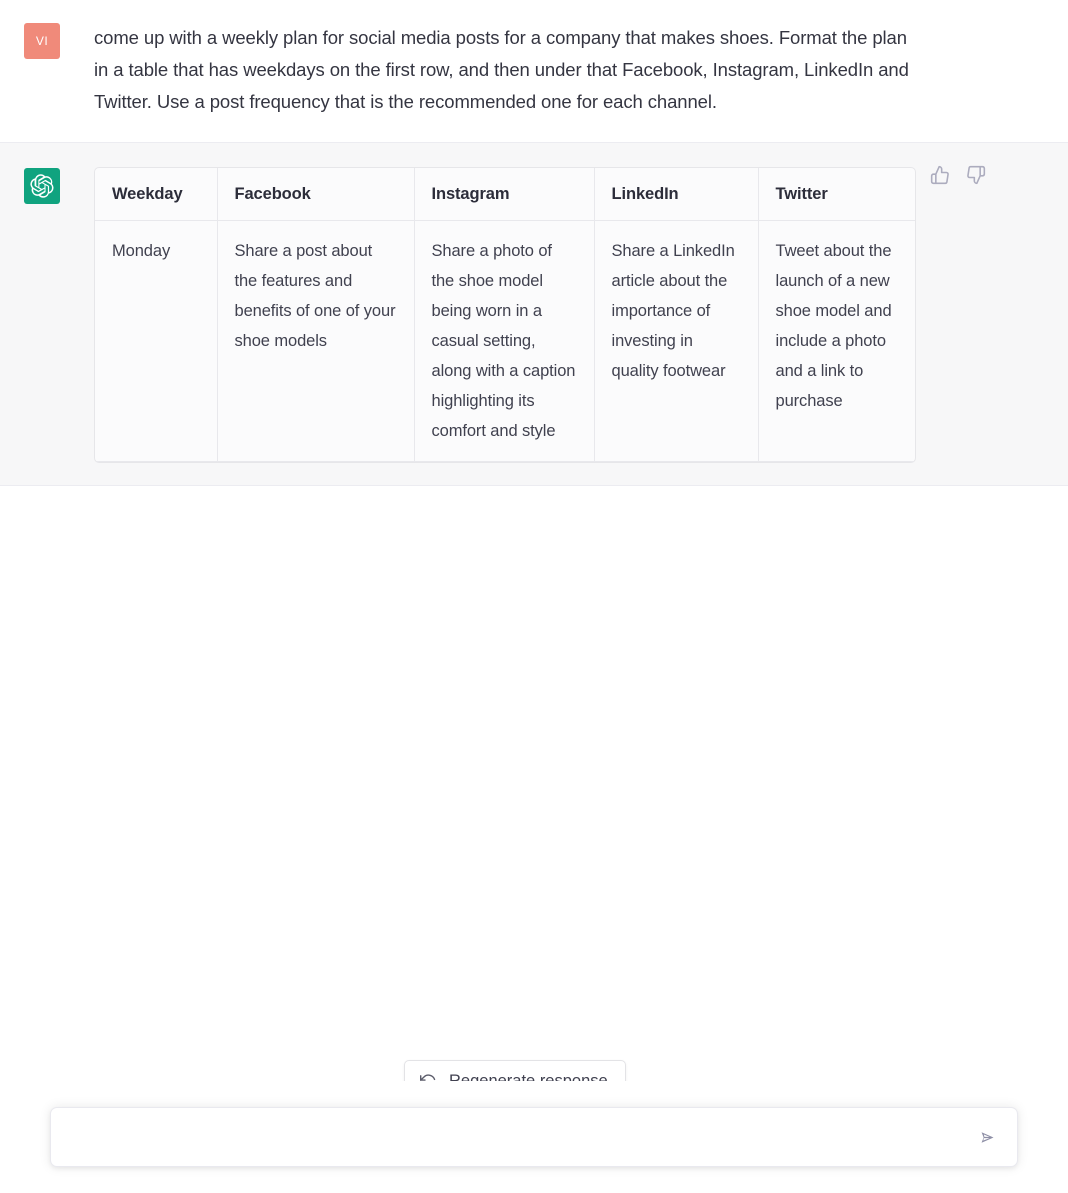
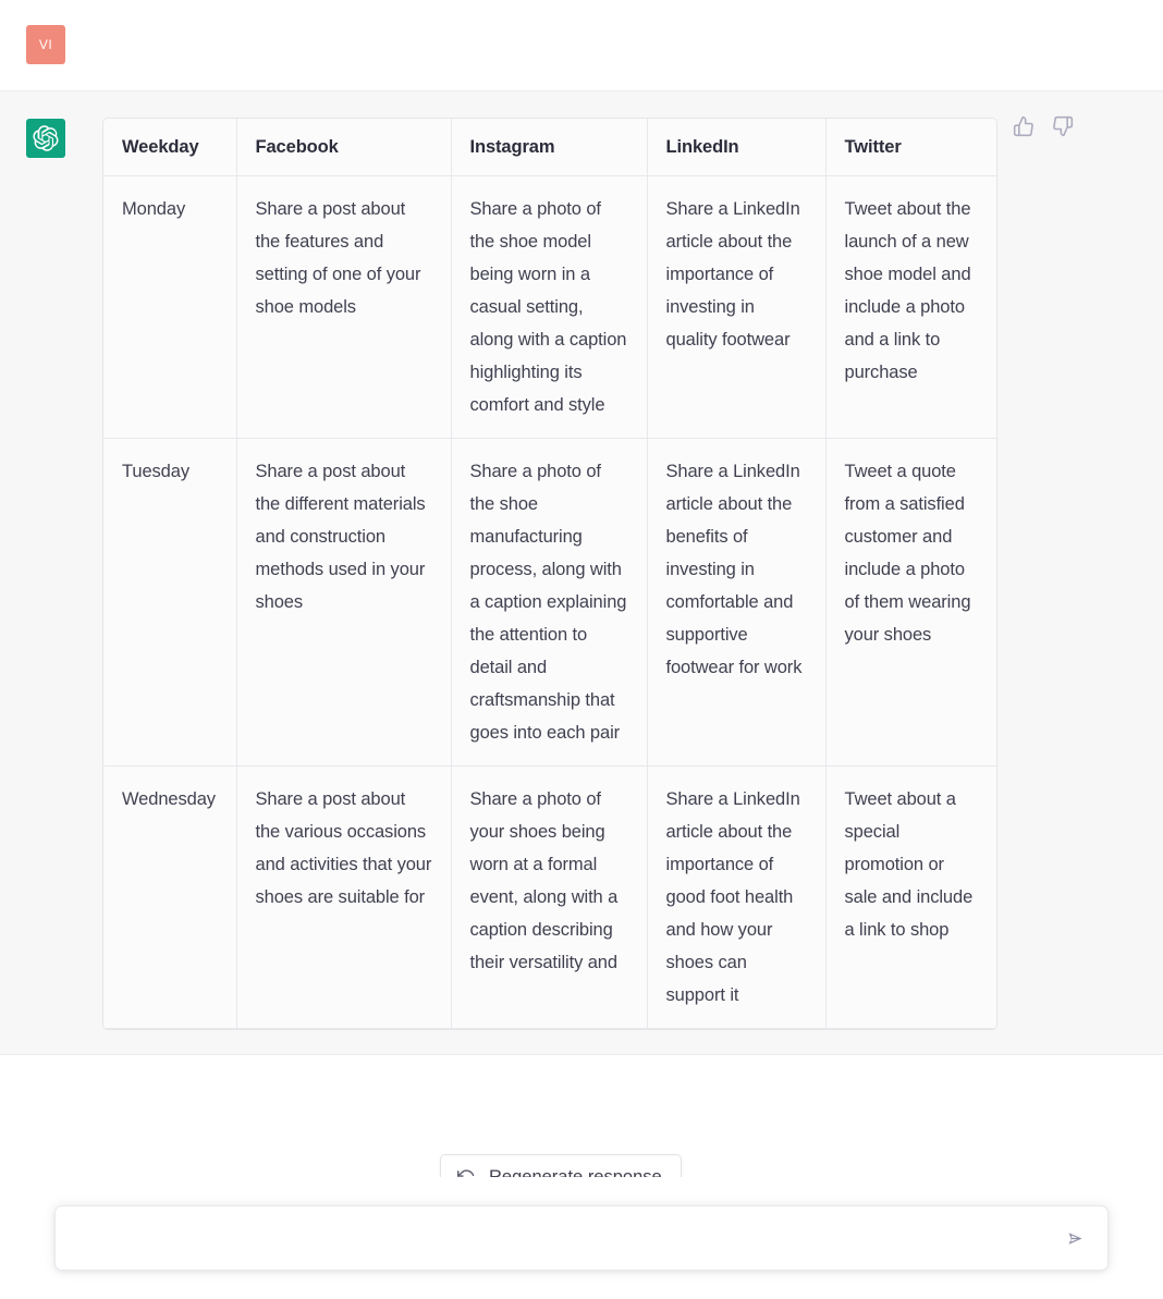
  VI
- come up with a weekly plan for social media posts for a company that makes shoes. Format the plan in a table that has weekdays on the first row, and then under that Facebook, Instagram, LinkedIn and Twitter. Use a post frequency that is the recommended one for each channel.
  Weekday	Facebook	Instagram	LinkedIn	Twitter
- Monday	Share a post about the features and benefits of one of your shoe models	Share a photo of the shoe model being worn in a casual setting, along with a caption highlighting its comfort and style	Share a LinkedIn article about the importance of investing in quality footwear	Tweet about the launch of a new shoe model and include a photo and a link to purchase
+ Monday	Share a post about the features and setting of one of your shoe models	Share a photo of the shoe model being worn in a casual setting, along with a caption highlighting its comfort and style	Share a LinkedIn article about the importance of investing in quality footwear	Tweet about the launch of a new shoe model and include a photo and a link to purchase
+ Tuesday	Share a post about the different materials and construction methods used in your shoes	Share a photo of the shoe manufacturing process, along with a caption explaining the attention to detail and craftsmanship that goes into each pair	Share a LinkedIn article about the benefits of investing in comfortable and supportive footwear for work	Tweet a quote from a satisfied customer and include a photo of them wearing your shoes
+ Wednesday	Share a post about the various occasions and activities that your shoes are suitable for	Share a photo of your shoes being worn at a formal event, along with a caption describing their versatility and	Share a LinkedIn article about the importance of good foot health and how your shoes can support it	Tweet about a special promotion or sale and include a link to shop
